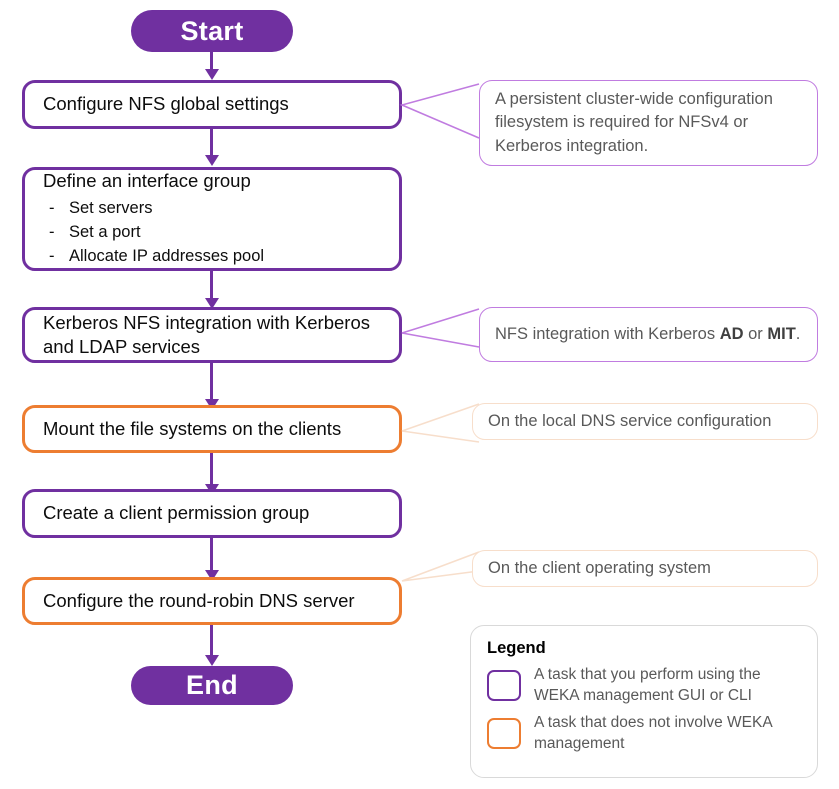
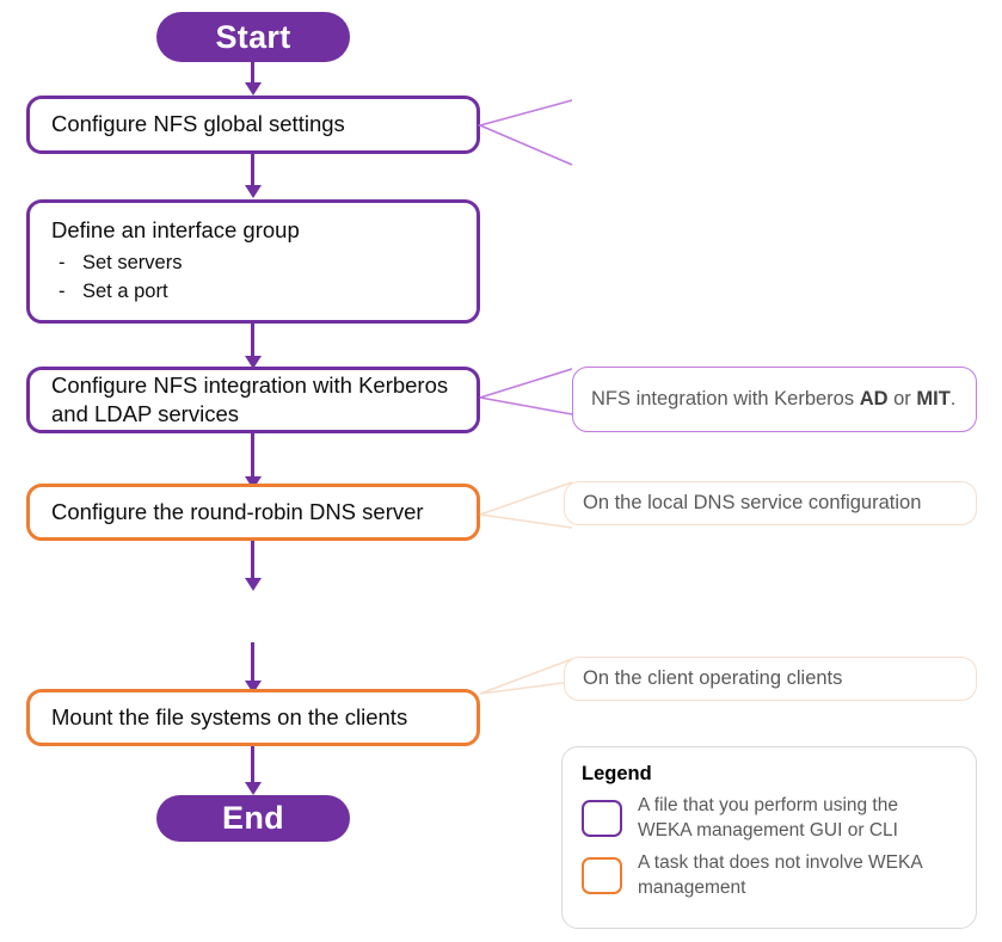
  Start
  Configure NFS global settings
  Define an interface group
  Set servers
  Set a port
- Allocate IP addresses pool
- Kerberos NFS integration with Kerberos and LDAP services
+ Configure NFS integration with Kerberos and LDAP services
- Mount the file systems on the clients
+ Configure the round-robin DNS server
- Create a client permission group
- Configure the round-robin DNS server
+ Mount the file systems on the clients
  End
- A persistent cluster-wide configuration filesystem is required for NFSv4 or Kerberos integration.
  NFS integration with Kerberos AD or MIT.
  On the local DNS service configuration
- On the client operating system
+ On the client operating clients
  Legend
- A task that you perform using the WEKA management GUI or CLI
+ A file that you perform using the WEKA management GUI or CLI
  A task that does not involve WEKA management
